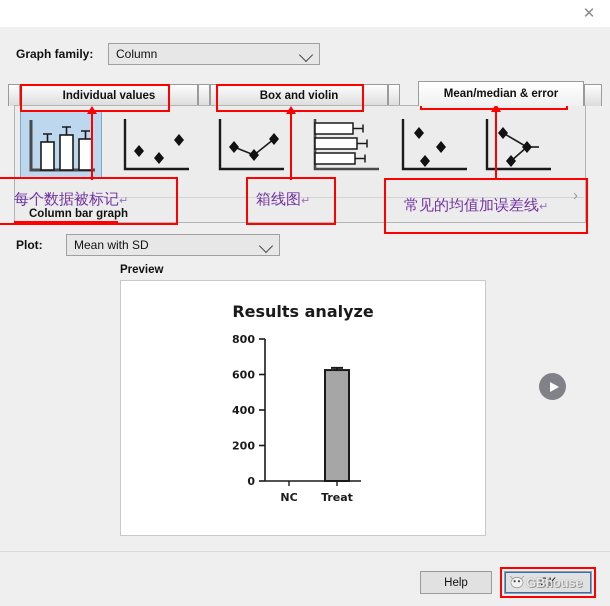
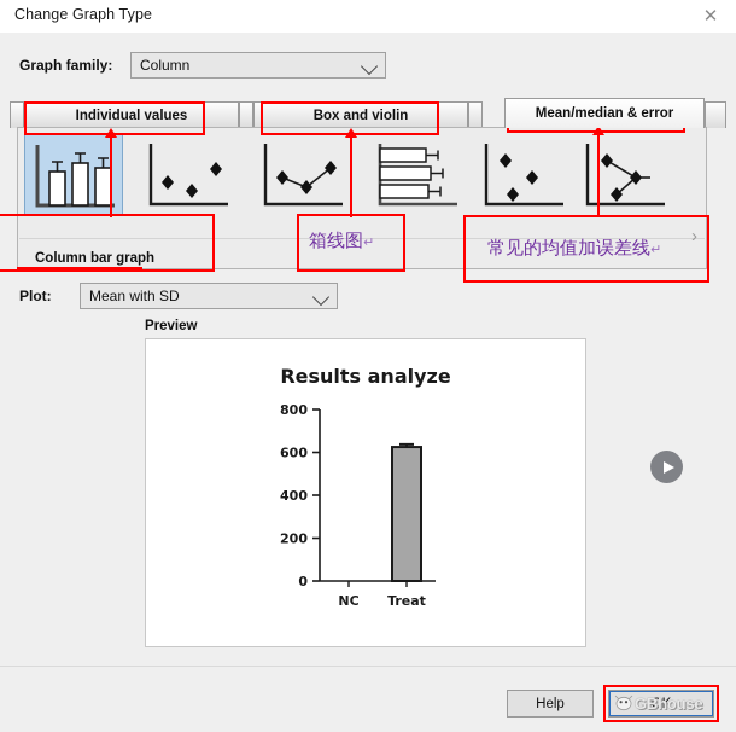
+ Change Graph Type
  ✕
  Graph family:
  Column
  Individual values
  Box and violin
  Mean/median & error
  ›
  Column bar graph
  Plot:
  Mean with SD
  Preview
  Results analyze
  0
  200
  400
  600
  800
  NC
  Treat
  Help
  OK
  GBhouse
- 每个数据被标记↵
  箱线图↵
  常见的均值加误差线↵
